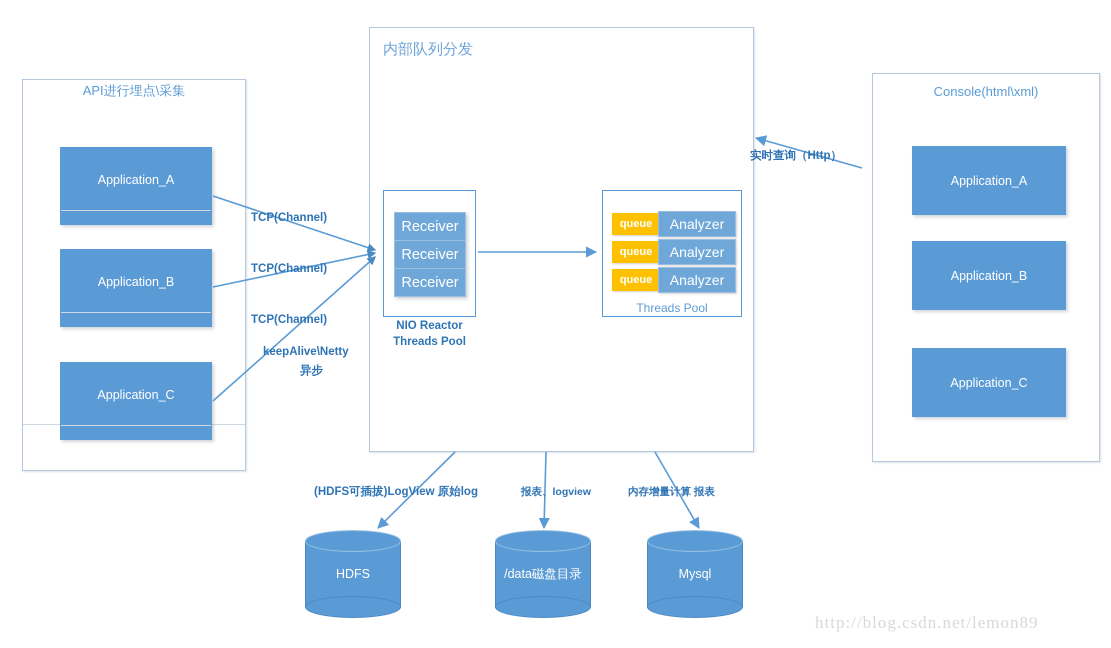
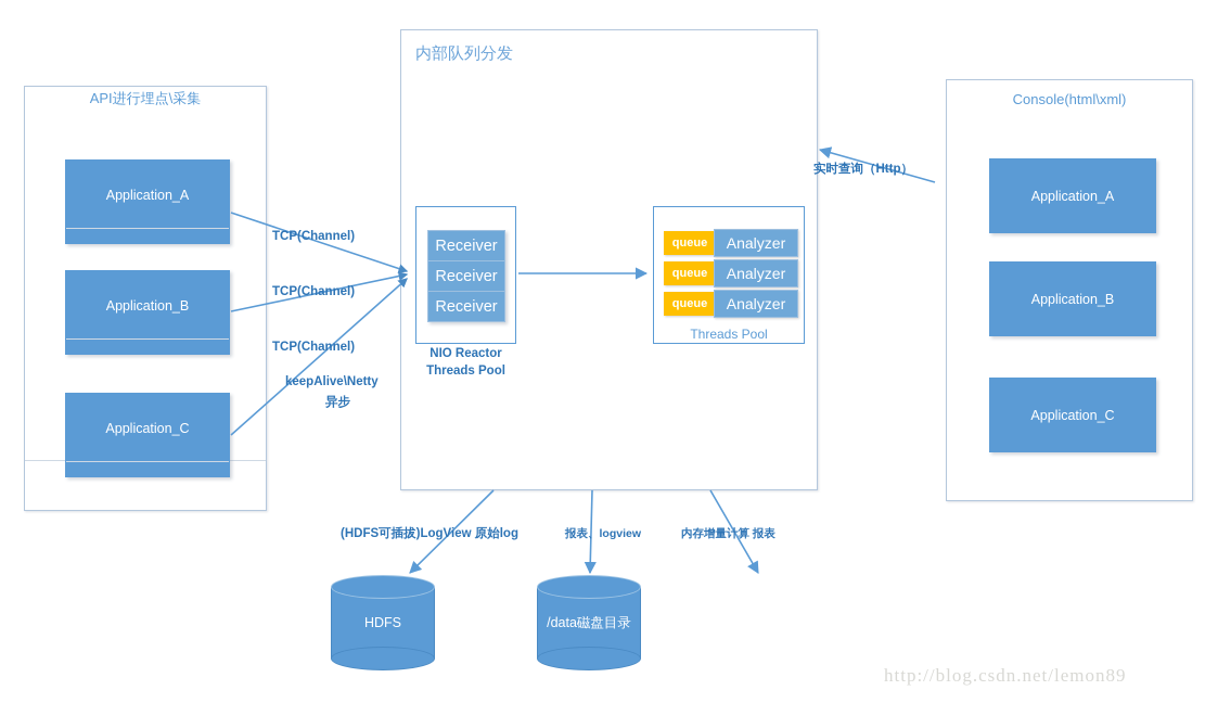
  API进行埋点\采集
  Application_A
  Application_B
  Application_C
  内部队列分发
  Receiver
  Receiver
  Receiver
  NIO Reactor
  Threads Pool
  queue
  Analyzer
  queue
  Analyzer
  queue
  Analyzer
  Threads Pool
  Console(html\xml)
  Application_A
  Application_B
  Application_C
  HDFS
  /data磁盘目录
- Mysql
  TCP(Channel)
  TCP(Channel)
  TCP(Channel)
  keepAlive\Netty
  异步
  实时查询（Http）
  (HDFS可插拔)LogView 原始log
  报表、logview
  内存增量计算 报表
  http://blog.csdn.net/lemon89
